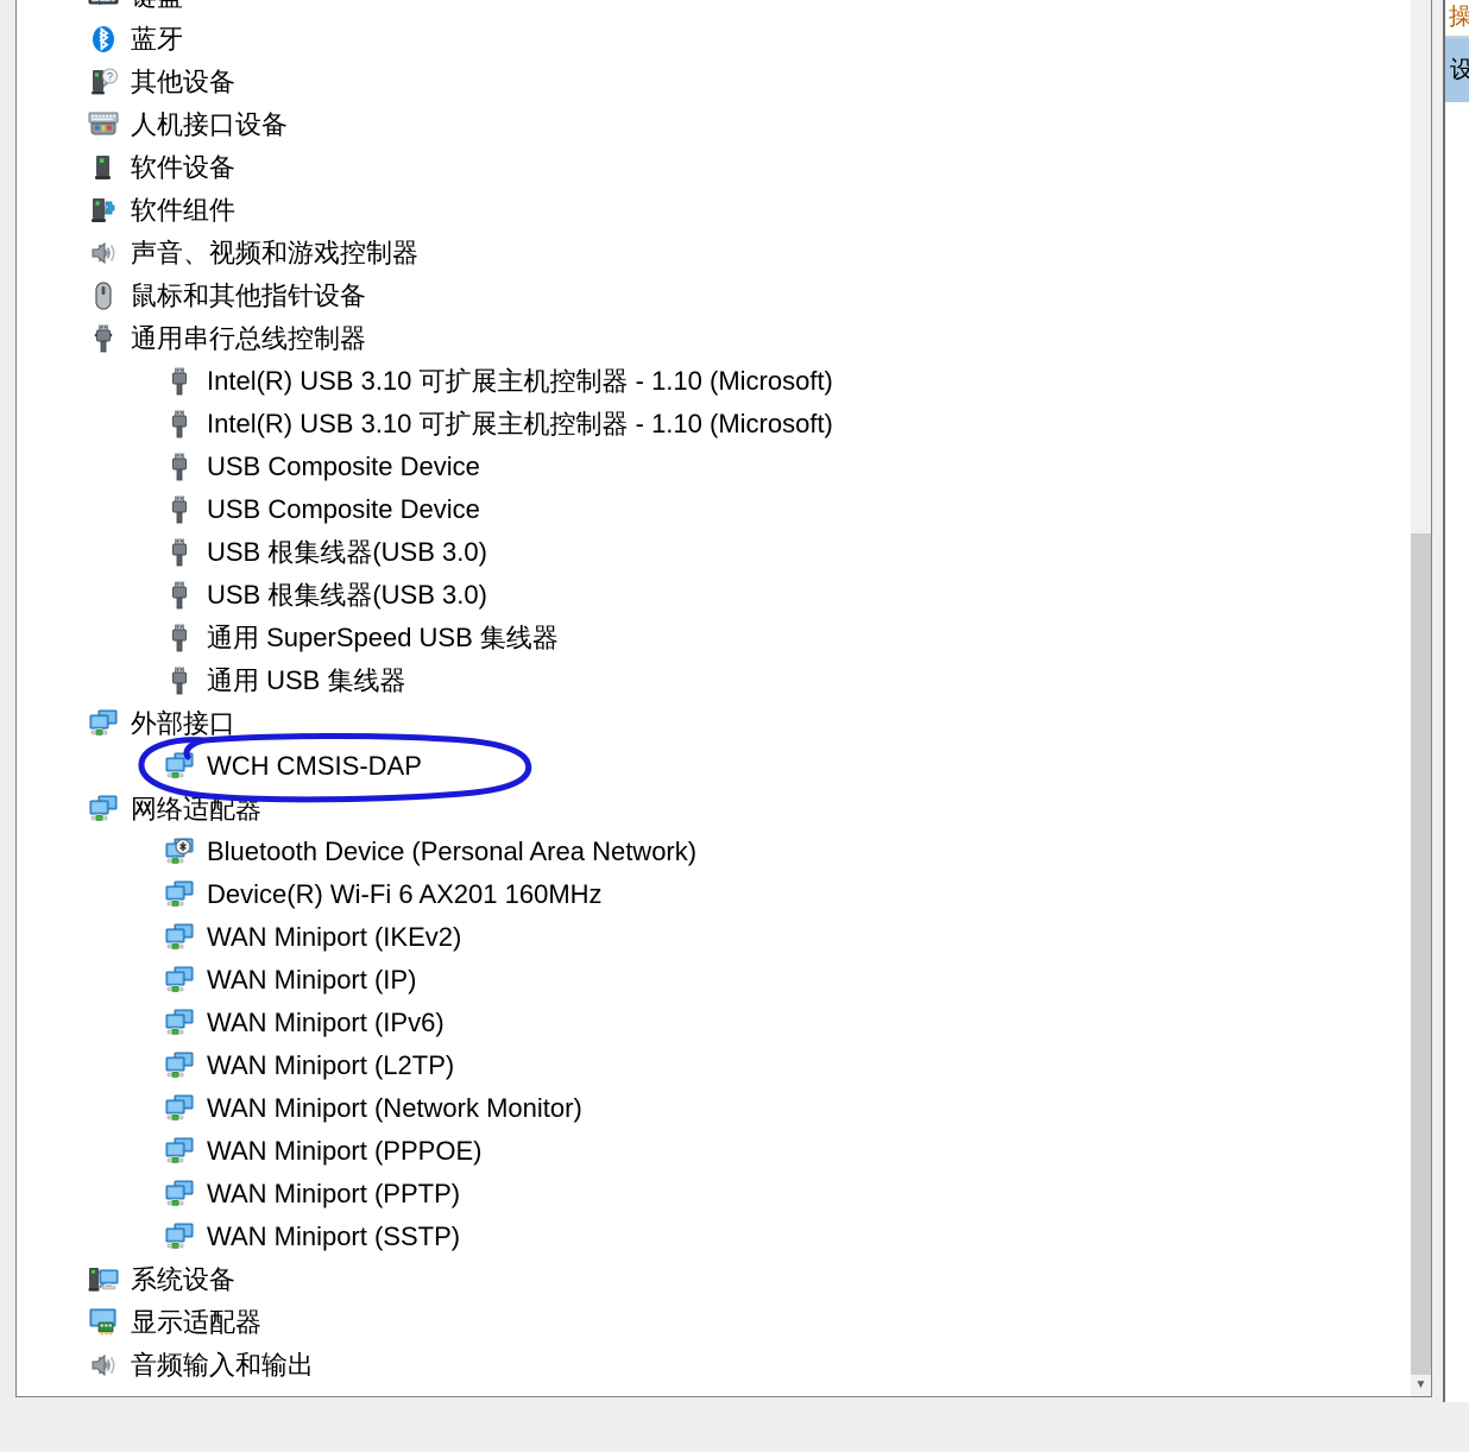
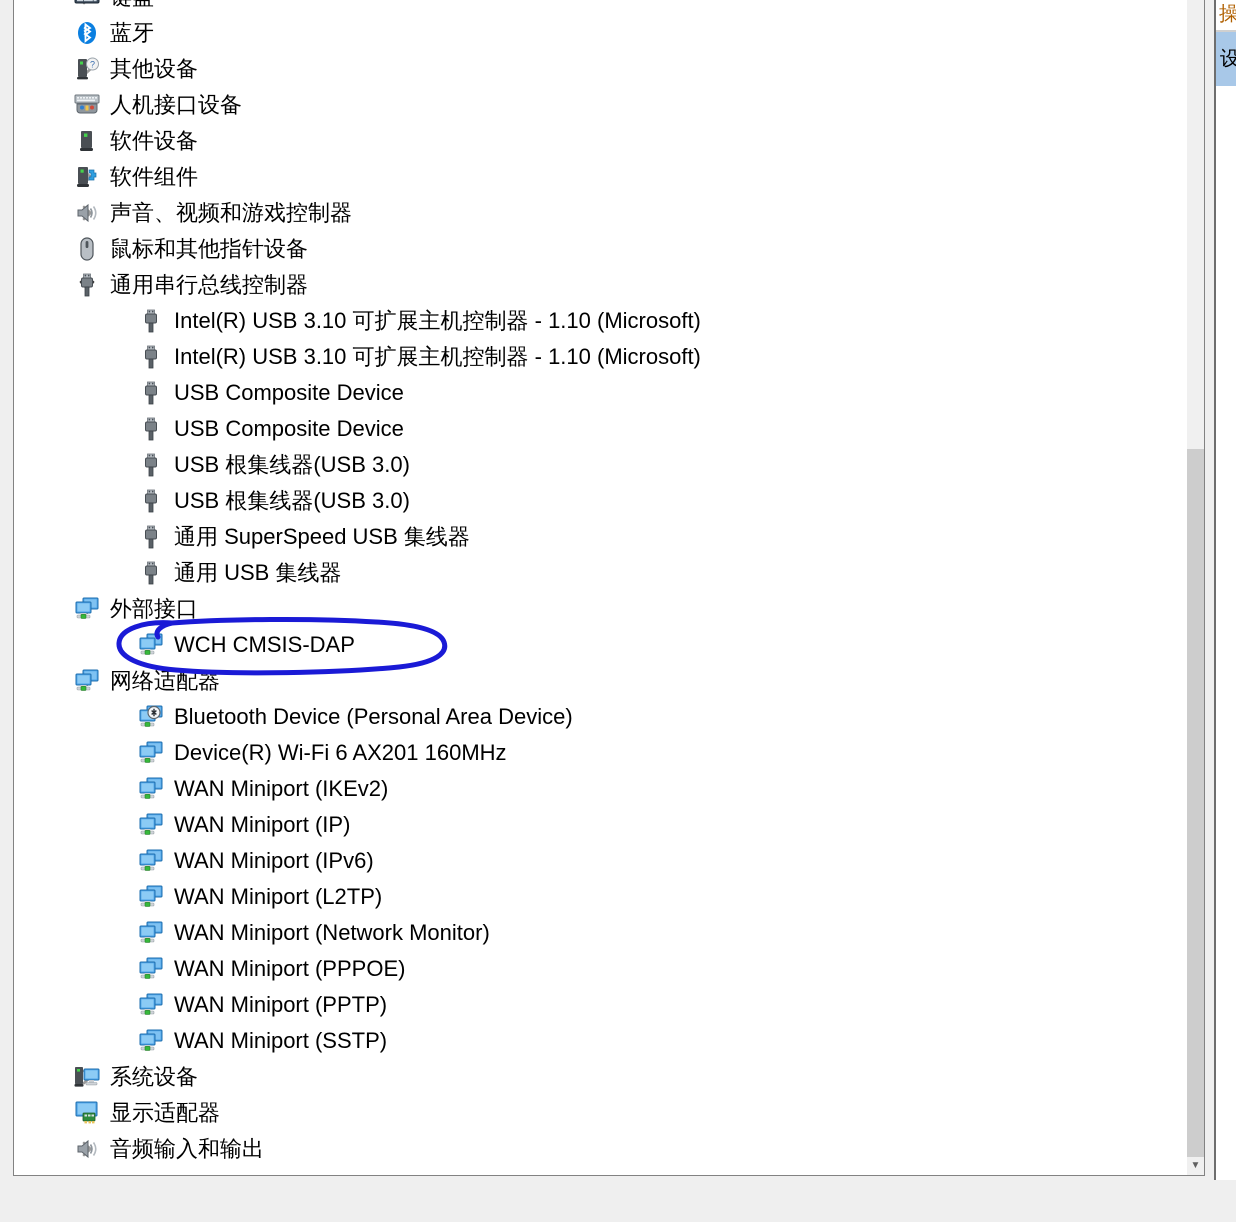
  蓝牙
  ?
  其他设备
  人机接口设备
  软件设备
  软件组件
  声音、视频和游戏控制器
  鼠标和其他指针设备
  通用串行总线控制器
  Intel(R) USB 3.10 可扩展主机控制器 - 1.10 (Microsoft)
  Intel(R) USB 3.10 可扩展主机控制器 - 1.10 (Microsoft)
  USB Composite Device
  USB Composite Device
  USB 根集线器(USB 3.0)
  USB 根集线器(USB 3.0)
  通用 SuperSpeed USB 集线器
  通用 USB 集线器
  外部接口
  WCH CMSIS-DAP
  网络适配器
- Bluetooth Device (Personal Area Network)
+ Bluetooth Device (Personal Area Device)
  Device(R) Wi-Fi 6 AX201 160MHz
  WAN Miniport (IKEv2)
  WAN Miniport (IP)
  WAN Miniport (IPv6)
  WAN Miniport (L2TP)
  WAN Miniport (Network Monitor)
  WAN Miniport (PPPOE)
  WAN Miniport (PPTP)
  WAN Miniport (SSTP)
  系统设备
  显示适配器
  音频输入和输出
  ▼
  操
  设
